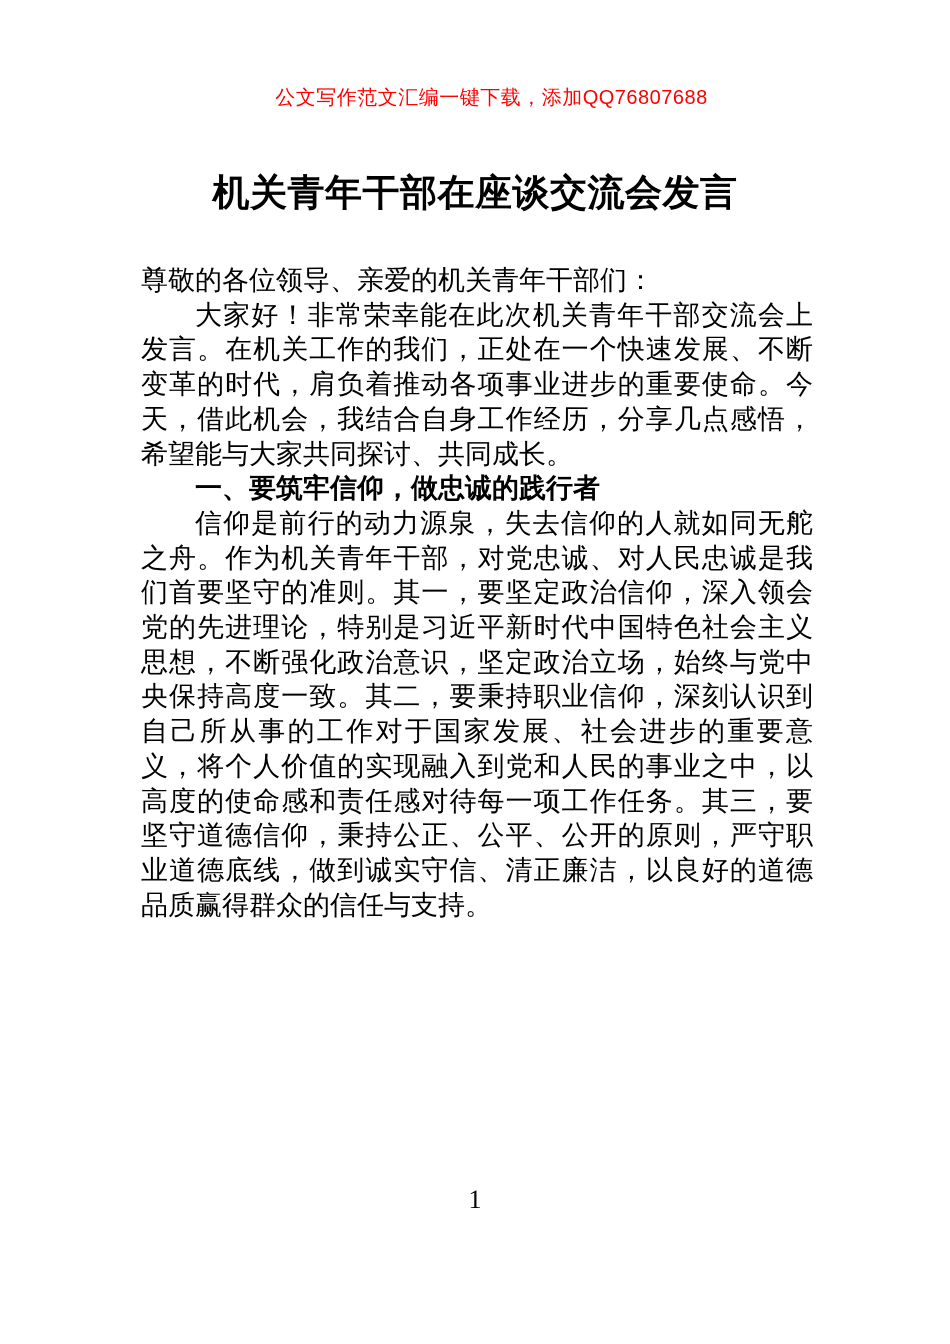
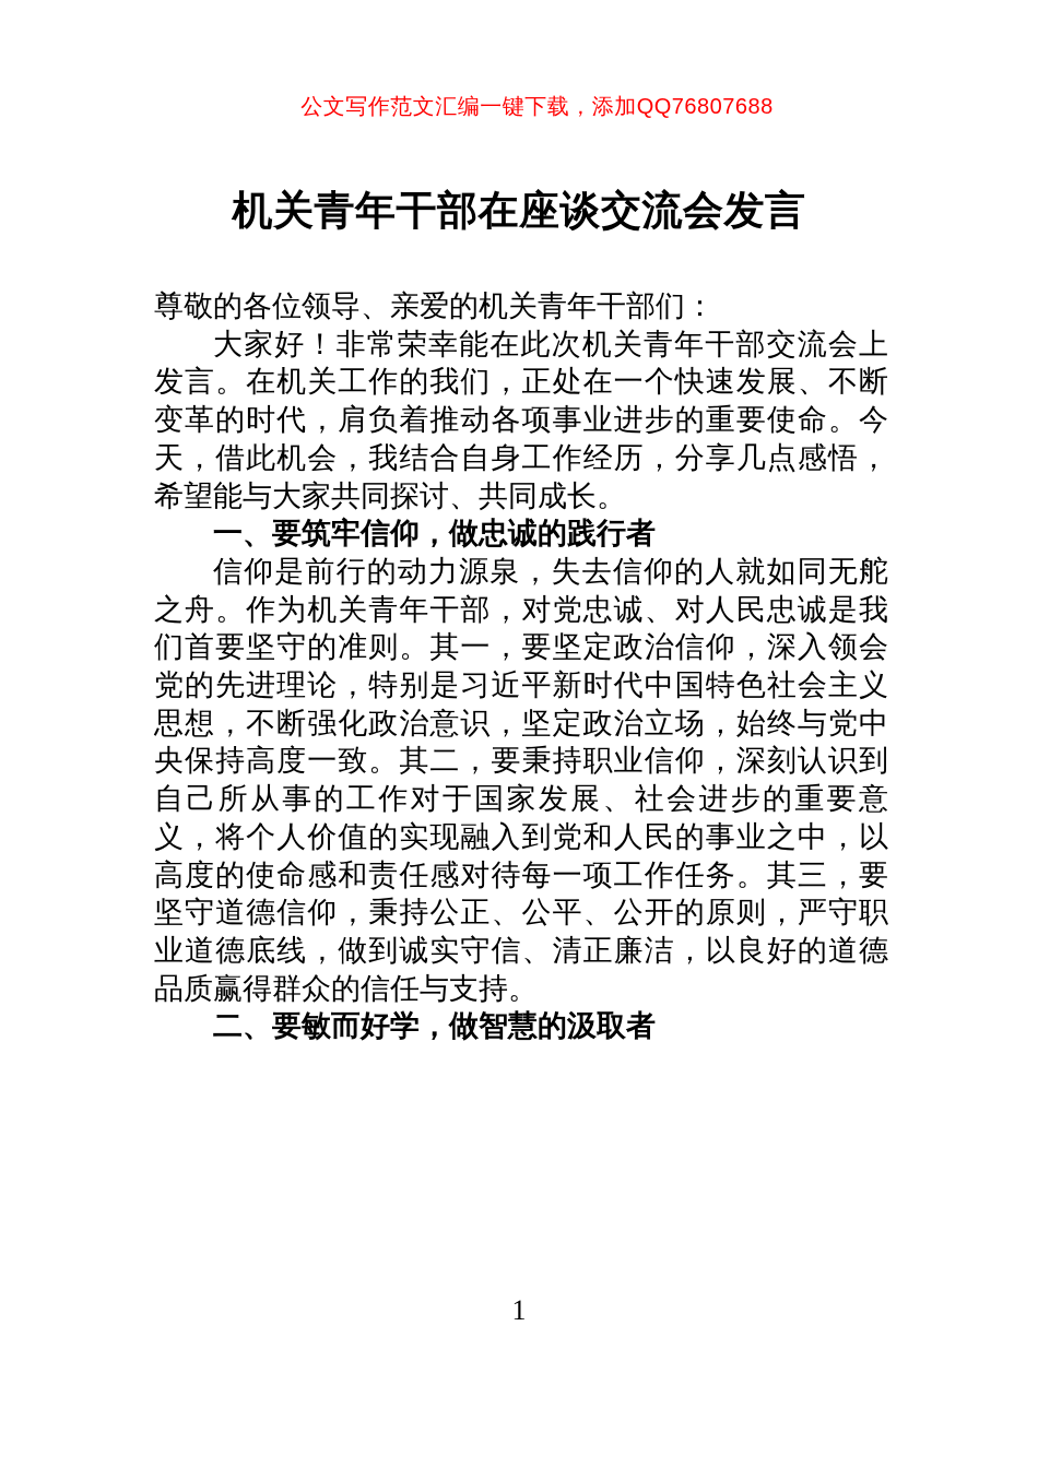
  公文写作范文汇编一键下载，添加QQ76807688
  机关青年干部在座谈交流会发言
  尊敬的各位领导、亲爱的机关青年干部们：
  大家好！非常荣幸能在此次机关青年干部交流会上发言。在机关工作的我们，正处在一个快速发展、不断变革的时代，肩负着推动各项事业进步的重要使命。今天，借此机会，我结合自身工作经历，分享几点感悟，希望能与大家共同探讨、共同成长。
  一、要筑牢信仰，做忠诚的践行者
  信仰是前行的动力源泉，失去信仰的人就如同无舵之舟。作为机关青年干部，对党忠诚、对人民忠诚是我们首要坚守的准则。其一，要坚定政治信仰，深入领会党的先进理论，特别是习近平新时代中国特色社会主义思想，不断强化政治意识，坚定政治立场，始终与党中央保持高度一致。其二，要秉持职业信仰，深刻认识到自己所从事的工作对于国家发展、社会进步的重要意义，将个人价值的实现融入到党和人民的事业之中，以高度的使命感和责任感对待每一项工作任务。其三，要坚守道德信仰，秉持公正、公平、公开的原则，严守职业道德底线，做到诚实守信、清正廉洁，以良好的道德品质赢得群众的信任与支持。
+ 二、要敏而好学，做智慧的汲取者
  1
